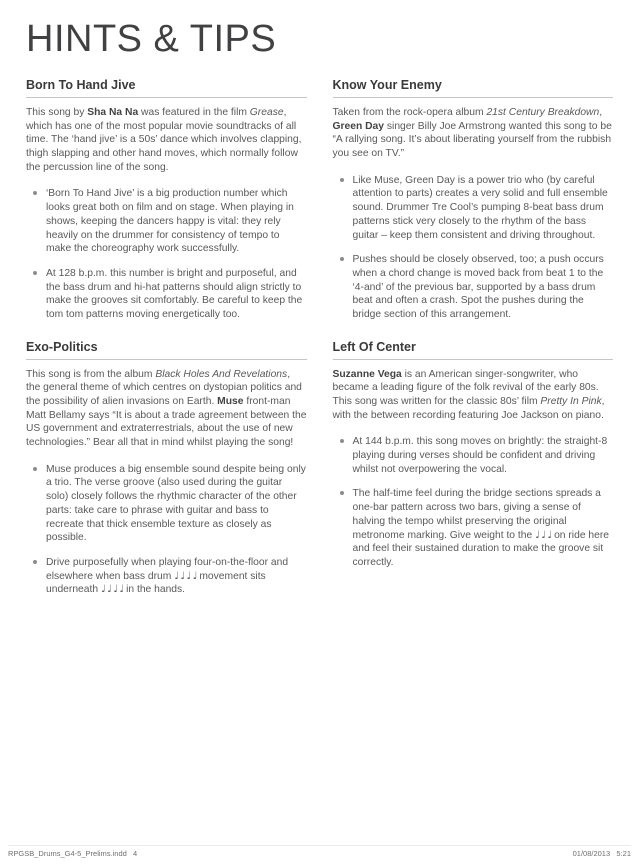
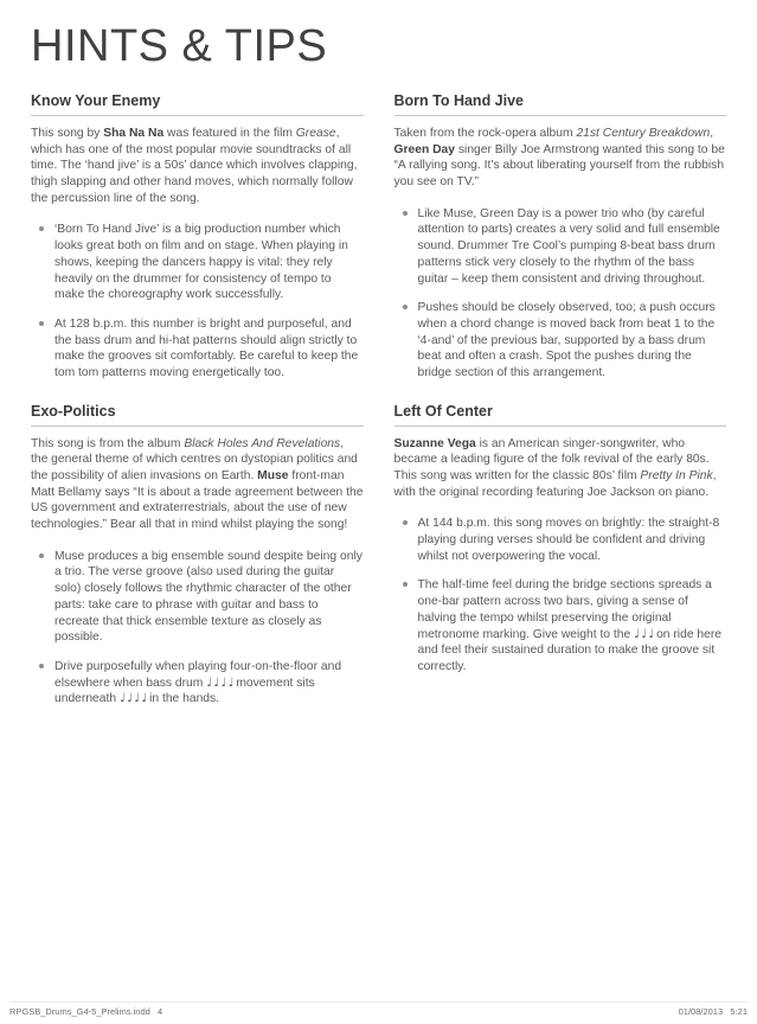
  HINTS & TIPS
- Born To Hand Jive
+ Know Your Enemy
  This song by Sha Na Na was featured in the film Grease, which has one of the most popular movie soundtracks of all time. The ‘hand jive’ is a 50s’ dance which involves clapping, thigh slapping and other hand moves, which normally follow the percussion line of the song.
  ‘Born To Hand Jive’ is a big production number which looks great both on film and on stage. When playing in shows, keeping the dancers happy is vital: they rely heavily on the drummer for consistency of tempo to make the choreography work successfully.
  At 128 b.p.m. this number is bright and purposeful, and the bass drum and hi-hat patterns should align strictly to make the grooves sit comfortably. Be careful to keep the tom tom patterns moving energetically too.
- Know Your Enemy
+ Born To Hand Jive
  Taken from the rock-opera album 21st Century Breakdown, Green Day singer Billy Joe Armstrong wanted this song to be “A rallying song. It’s about liberating yourself from the rubbish you see on TV.”
  Like Muse, Green Day is a power trio who (by careful attention to parts) creates a very solid and full ensemble sound. Drummer Tre Cool’s pumping 8-beat bass drum patterns stick very closely to the rhythm of the bass guitar – keep them consistent and driving throughout.
  Pushes should be closely observed, too; a push occurs when a chord change is moved back from beat 1 to the ‘4-and’ of the previous bar, supported by a bass drum beat and often a crash. Spot the pushes during the bridge section of this arrangement.
  Exo-Politics
  This song is from the album Black Holes And Revelations, the general theme of which centres on dystopian politics and the possibility of alien invasions on Earth. Muse front-man Matt Bellamy says “It is about a trade agreement between the US government and extraterrestrials, about the use of new technologies.” Bear all that in mind whilst playing the song!
  Muse produces a big ensemble sound despite being only a trio. The verse groove (also used during the guitar solo) closely follows the rhythmic character of the other parts: take care to phrase with guitar and bass to recreate that thick ensemble texture as closely as possible.
  Drive purposefully when playing four-on-the-floor and elsewhere when bass drum ♩ ♩ ♩ ♩ movement sits underneath ♩ ♩ ♩ ♩ in the hands.
  Left Of Center
- Suzanne Vega is an American singer-songwriter, who became a leading figure of the folk revival of the early 80s. This song was written for the classic 80s’ film Pretty In Pink, with the between recording featuring Joe Jackson on piano.
+ Suzanne Vega is an American singer-songwriter, who became a leading figure of the folk revival of the early 80s. This song was written for the classic 80s’ film Pretty In Pink, with the original recording featuring Joe Jackson on piano.
  At 144 b.p.m. this song moves on brightly: the straight-8 playing during verses should be confident and driving whilst not overpowering the vocal.
  The half-time feel during the bridge sections spreads a one-bar pattern across two bars, giving a sense of halving the tempo whilst preserving the original metronome marking. Give weight to the ♩ ♩ ♩ on ride here and feel their sustained duration to make the groove sit correctly.
  RPGSB_Drums_G4-5_Prelims.indd 4
  01/08/2013 5:21
